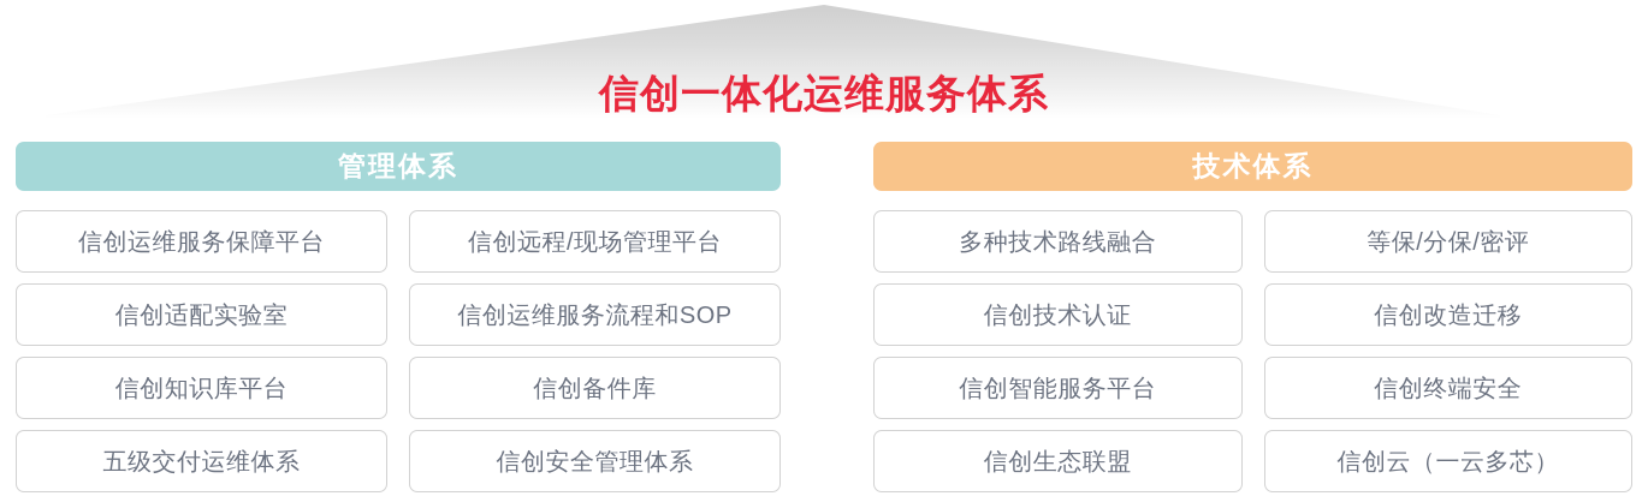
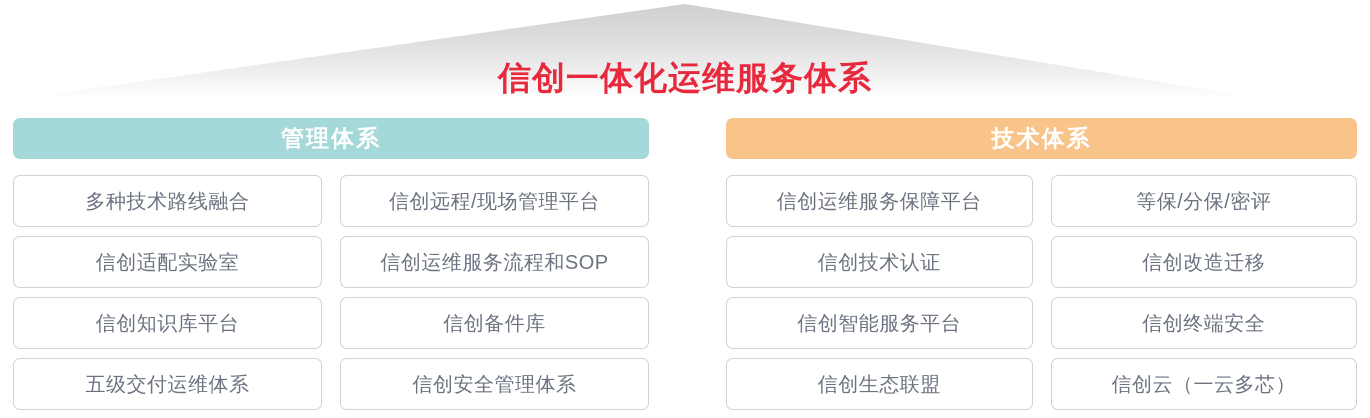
  信创一体化运维服务体系
  管理体系
- 信创运维服务保障平台
+ 多种技术路线融合
  信创适配实验室
  信创知识库平台
  五级交付运维体系
  信创远程/现场管理平台
  信创运维服务流程和SOP
  信创备件库
  信创安全管理体系
  技术体系
- 多种技术路线融合
+ 信创运维服务保障平台
  信创技术认证
  信创智能服务平台
  信创生态联盟
  等保/分保/密评
  信创改造迁移
  信创终端安全
  信创云（一云多芯）
